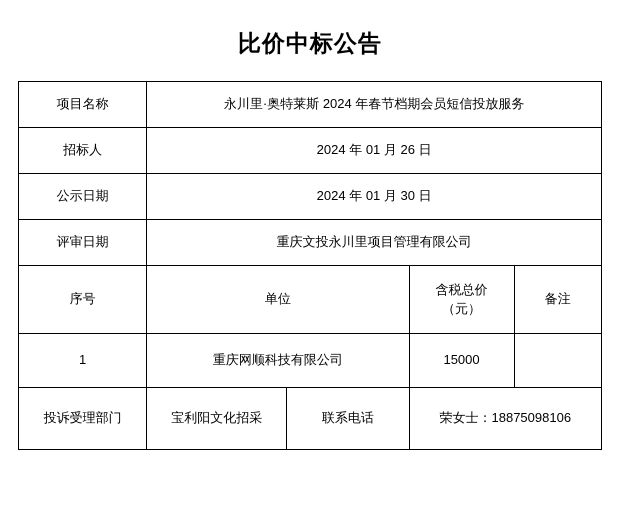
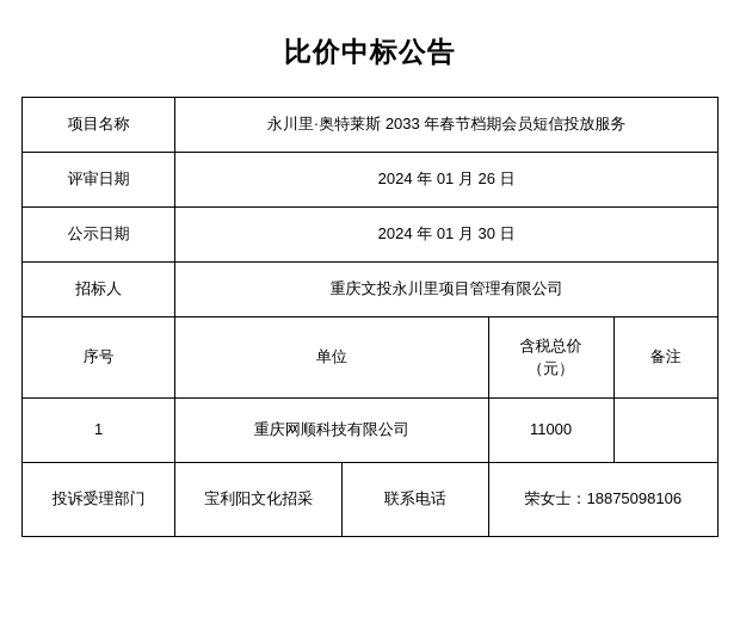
  比价中标公告
- 项目名称	永川里·奥特莱斯 2024 年春节档期会员短信投放服务
+ 项目名称	永川里·奥特莱斯 2033 年春节档期会员短信投放服务
- 招标人	2024 年 01 月 26 日
+ 评审日期	2024 年 01 月 26 日
  公示日期	2024 年 01 月 30 日
- 评审日期	重庆文投永川里项目管理有限公司
+ 招标人	重庆文投永川里项目管理有限公司
  序号	单位	含税总价 （元）	备注
- 1	重庆网顺科技有限公司	15000
+ 1	重庆网顺科技有限公司	11000
  投诉受理部门	宝利阳文化招采	联系电话	荣女士：18875098106
